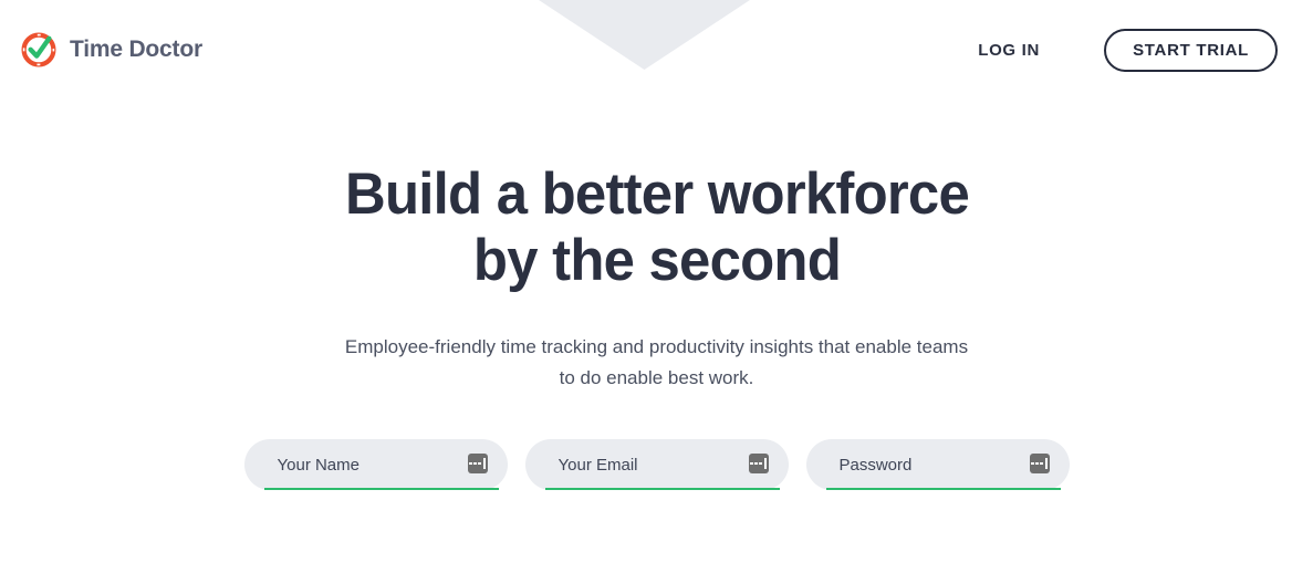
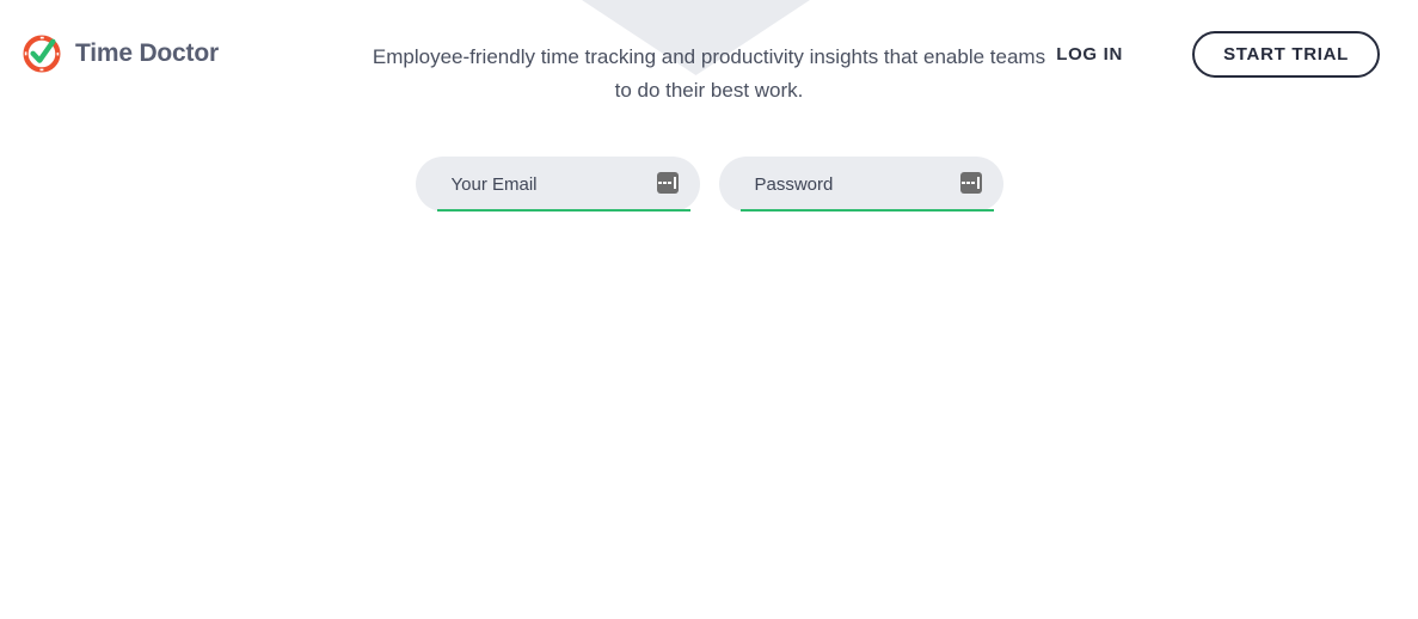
  Time Doctor
  LOG IN
  START TRIAL
- Build a better workforce
- by the second
- Employee-friendly time tracking and productivity insights that enable teams to do enable best work.
+ Employee-friendly time tracking and productivity insights that enable teams to do their best work.
- Your Name
  Your Email
  Password
